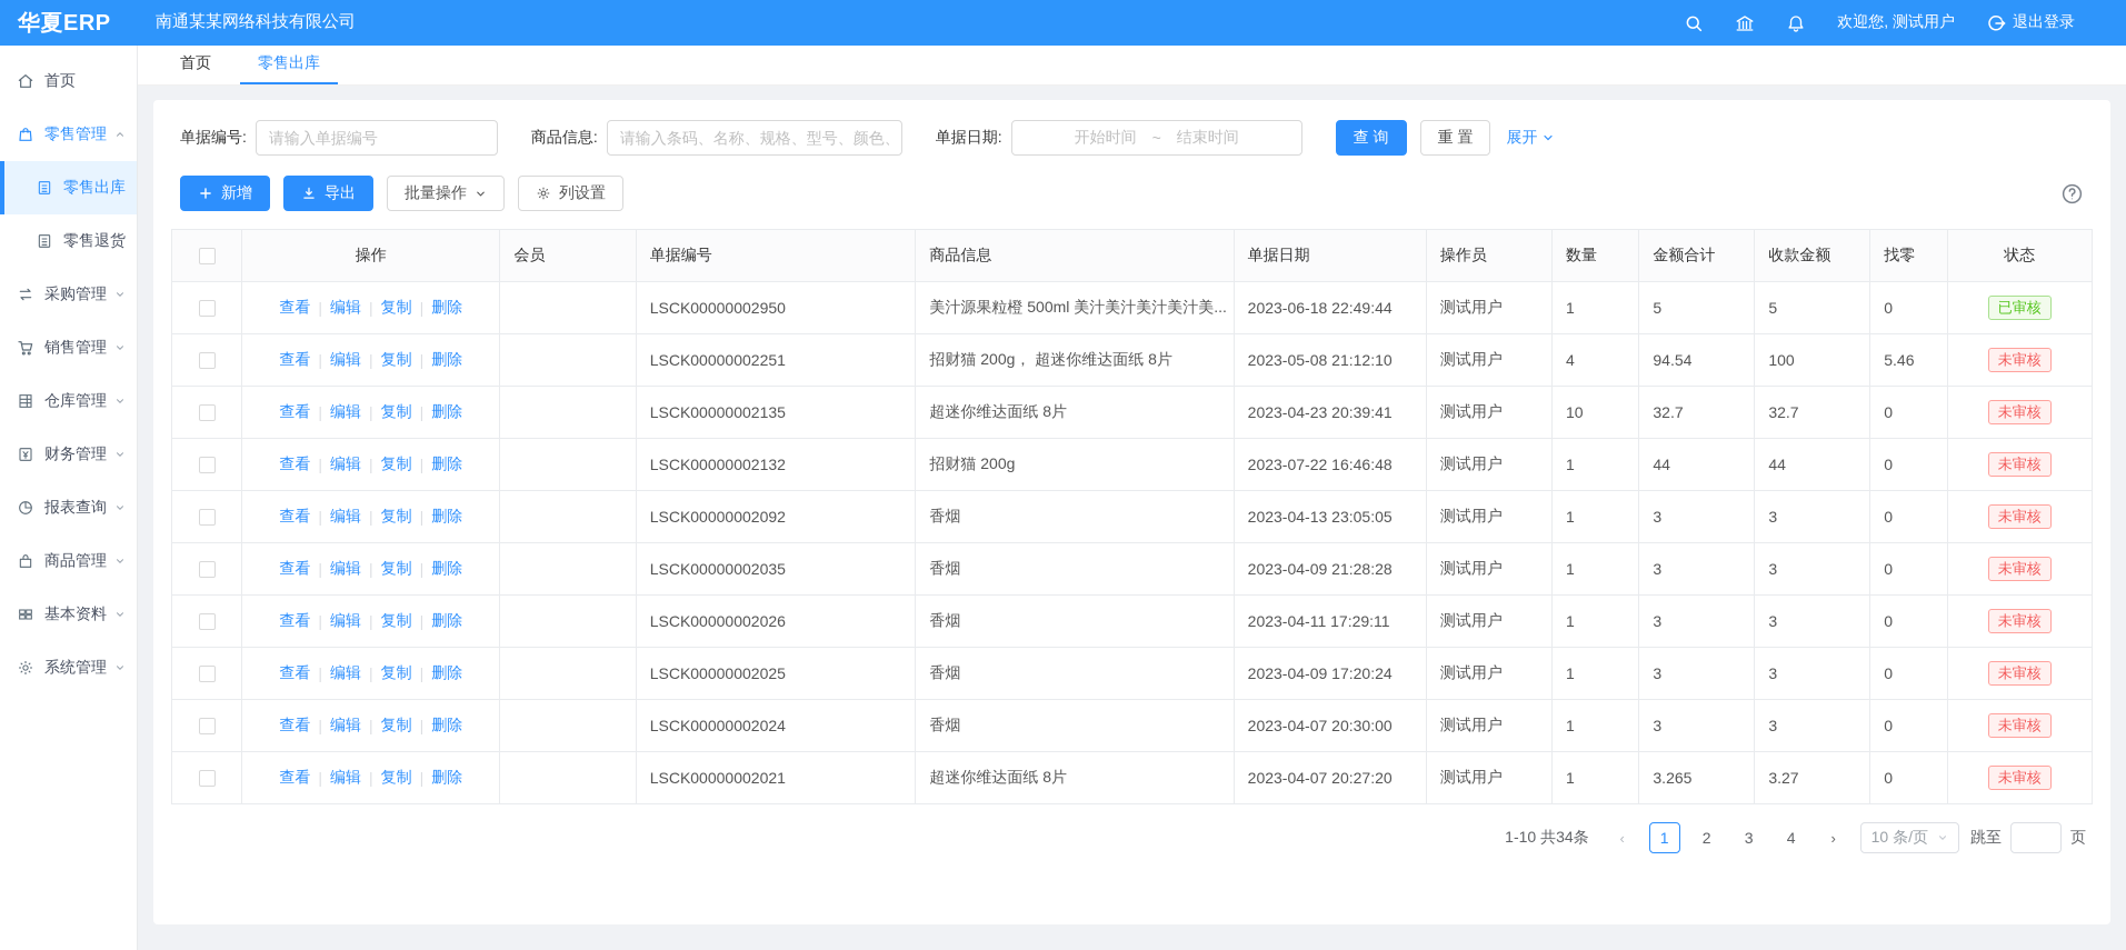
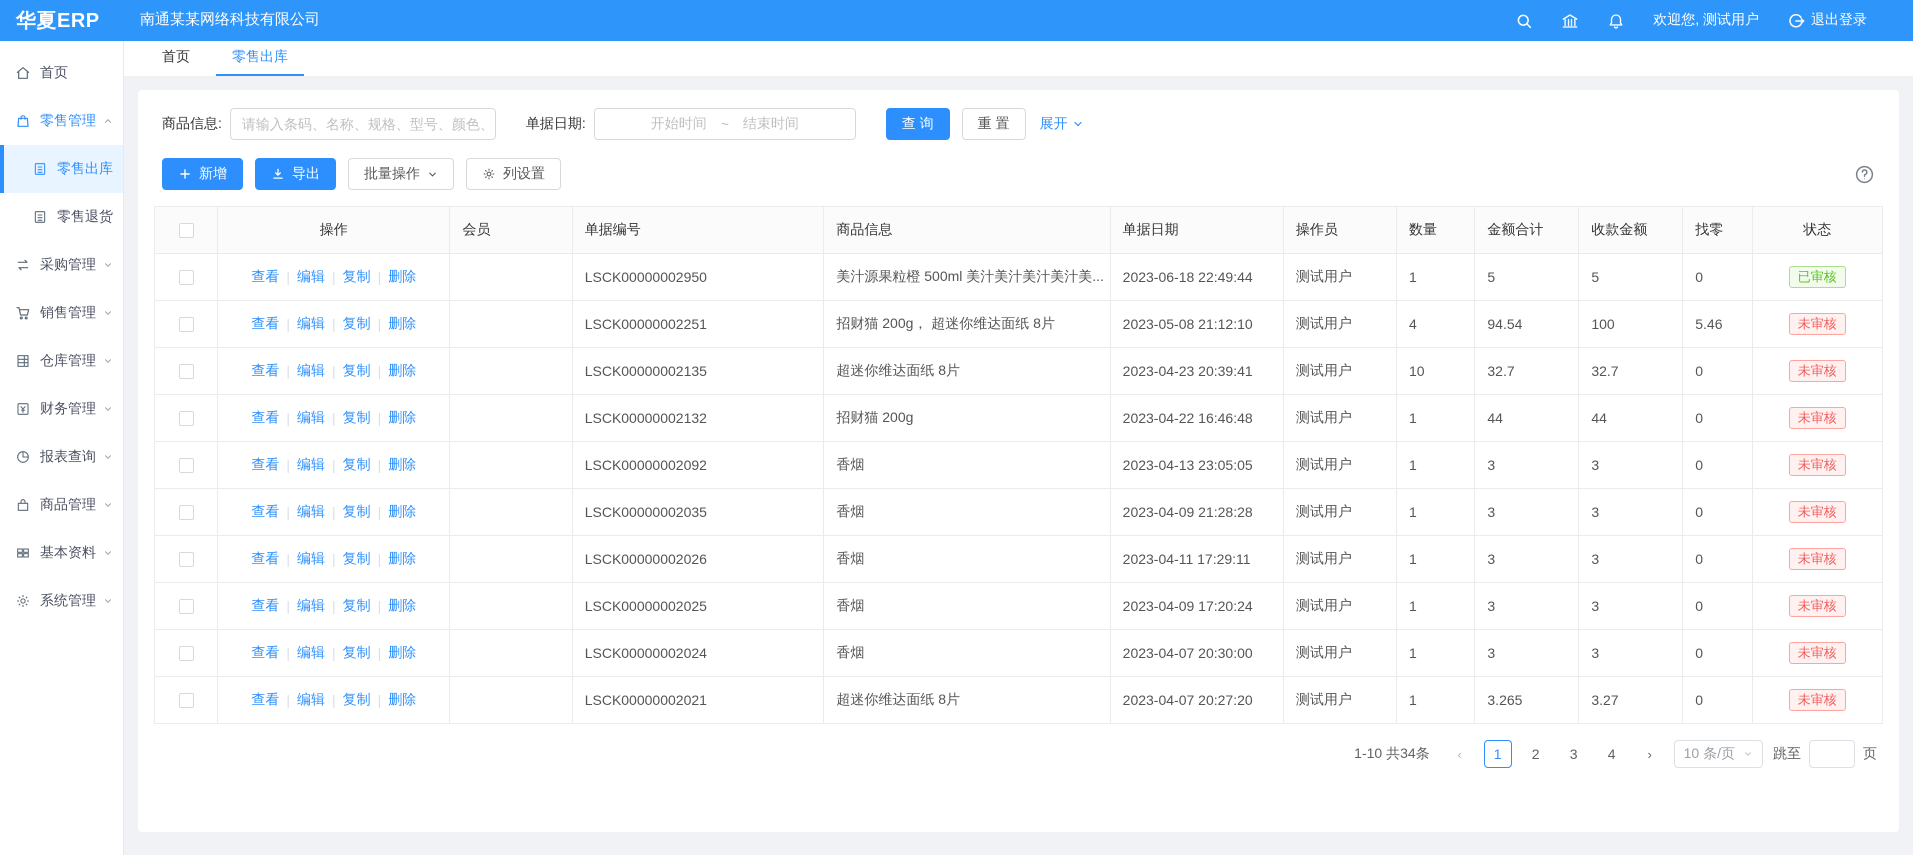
  华夏ERP
  南通某某网络科技有限公司
  欢迎您, 测试用户
  退出登录
  首页
  零售管理
  零售出库
  零售退货
  采购管理
  销售管理
  仓库管理
  财务管理
  报表查询
  商品管理
  基本资料
  系统管理
  首页
  零售出库
- 单据编号:
- 请输入单据编号
  商品信息:
  请输入条码、名称、规格、型号、颜色
  单据日期:
  开始时间
  ~
  结束时间
  查 询
  重 置
  展开
  新增
  导出
  批量操作
  列设置
  	操作	会员	单据编号	商品信息	单据日期	操作员	数量	金额合计	收款金额	找零	状态
  	查看 | 编辑 | 复制 | 删除		LSCK00000002950	美汁源果粒橙 500ml 美汁美汁美汁美汁美...	2023-06-18 22:49:44	测试用户	1	5	5	0	已审核
  	查看 | 编辑 | 复制 | 删除		LSCK00000002251	招财猫 200g， 超迷你维达面纸 8片	2023-05-08 21:12:10	测试用户	4	94.54	100	5.46	未审核
  	查看 | 编辑 | 复制 | 删除		LSCK00000002135	超迷你维达面纸 8片	2023-04-23 20:39:41	测试用户	10	32.7	32.7	0	未审核
- 	查看 | 编辑 | 复制 | 删除		LSCK00000002132	招财猫 200g	2023-07-22 16:46:48	测试用户	1	44	44	0	未审核
+ 	查看 | 编辑 | 复制 | 删除		LSCK00000002132	招财猫 200g	2023-04-22 16:46:48	测试用户	1	44	44	0	未审核
  	查看 | 编辑 | 复制 | 删除		LSCK00000002092	香烟	2023-04-13 23:05:05	测试用户	1	3	3	0	未审核
  	查看 | 编辑 | 复制 | 删除		LSCK00000002035	香烟	2023-04-09 21:28:28	测试用户	1	3	3	0	未审核
  	查看 | 编辑 | 复制 | 删除		LSCK00000002026	香烟	2023-04-11 17:29:11	测试用户	1	3	3	0	未审核
  	查看 | 编辑 | 复制 | 删除		LSCK00000002025	香烟	2023-04-09 17:20:24	测试用户	1	3	3	0	未审核
  	查看 | 编辑 | 复制 | 删除		LSCK00000002024	香烟	2023-04-07 20:30:00	测试用户	1	3	3	0	未审核
  	查看 | 编辑 | 复制 | 删除		LSCK00000002021	超迷你维达面纸 8片	2023-04-07 20:27:20	测试用户	1	3.265	3.27	0	未审核
  1-10 共34条
  ‹
  1
  2
  3
  4
  ›
  10 条/页
  跳至
  页
